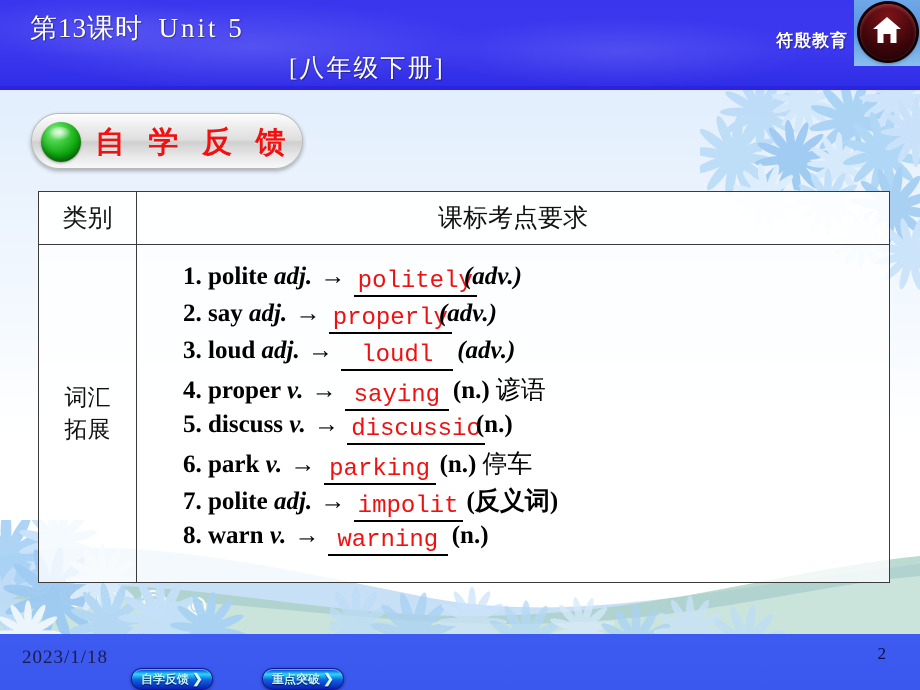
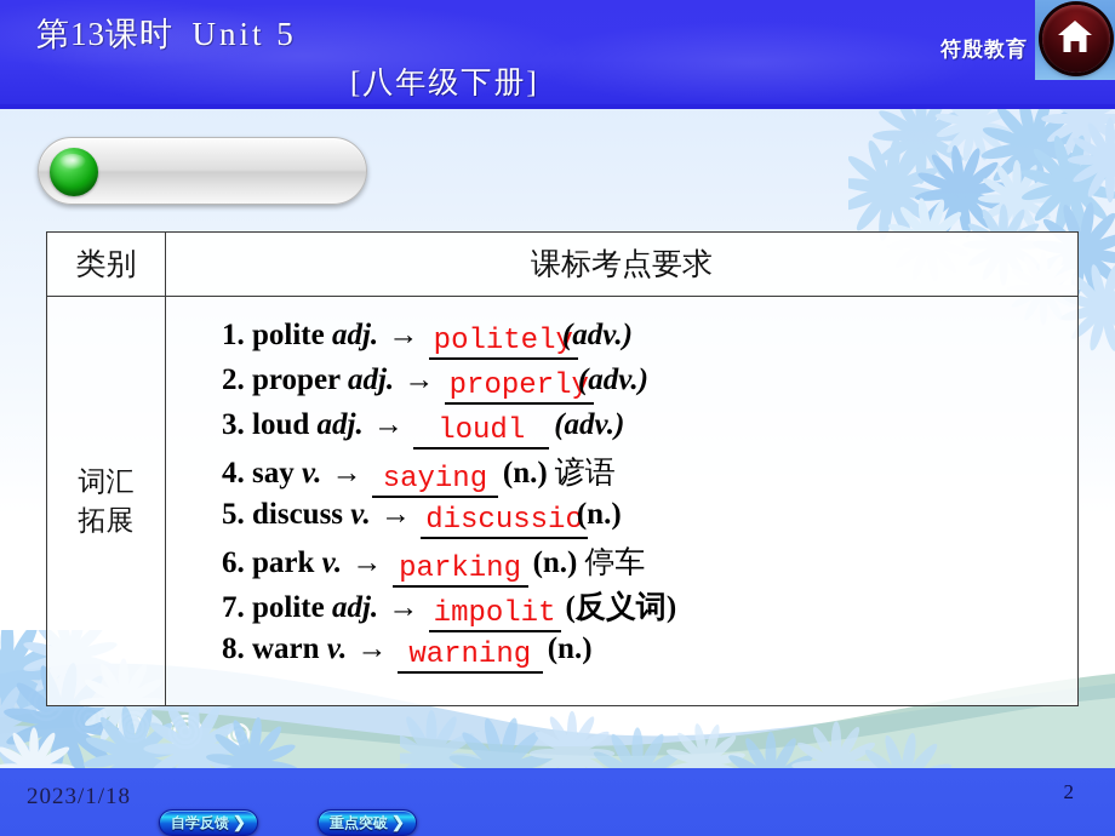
  第13课时 Unit 5
  [八年级下册]
  符殷教育
- 自 学 反 馈
  类别
  课标考点要求
  词汇
  拓展
  1. polite adj. → politely(adv.)
- 2. say adj. → properly(adv.)
+ 2. proper adj. → properly(adv.)
  3. loud adj. → loudl (adv.)
- 4. proper v. → saying (n.) 谚语
+ 4. say v. → saying (n.) 谚语
  5. discuss v. → discussio(n.)
  6. park v. → parking (n.) 停车
  7. polite adj. → impolit (反义词)
  8. warn v. → warning (n.)
  2023/1/18
  自学反馈
  ❯
  重点突破
  ❯
  2
